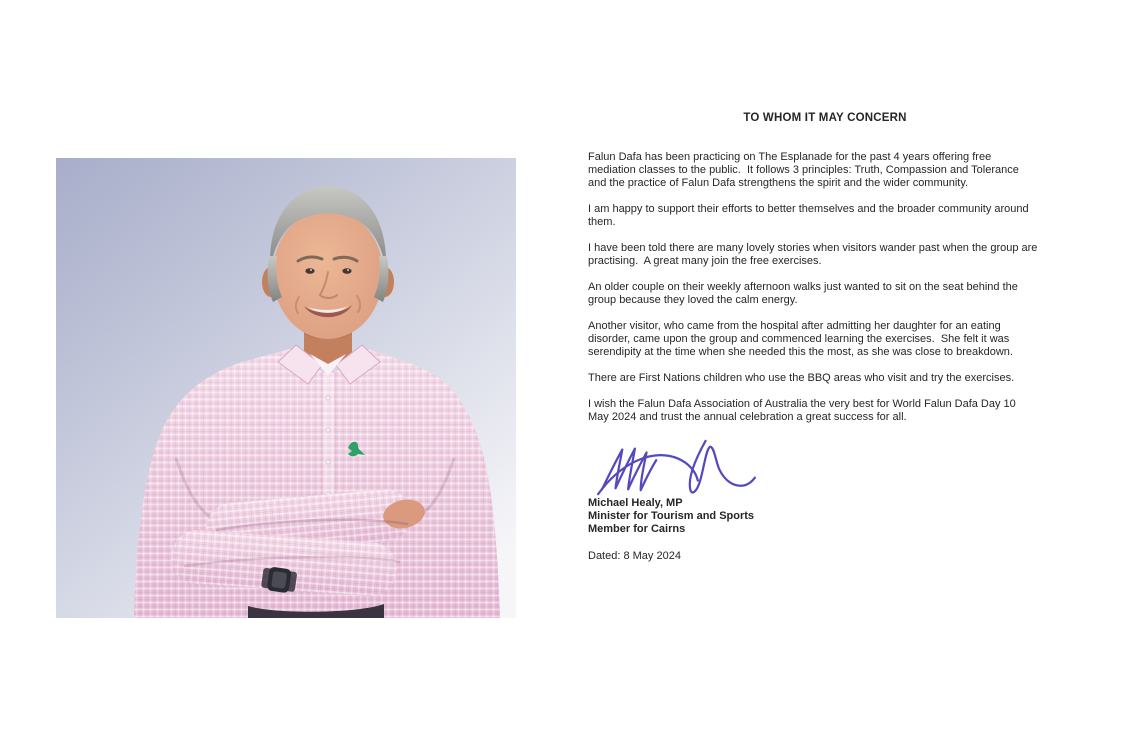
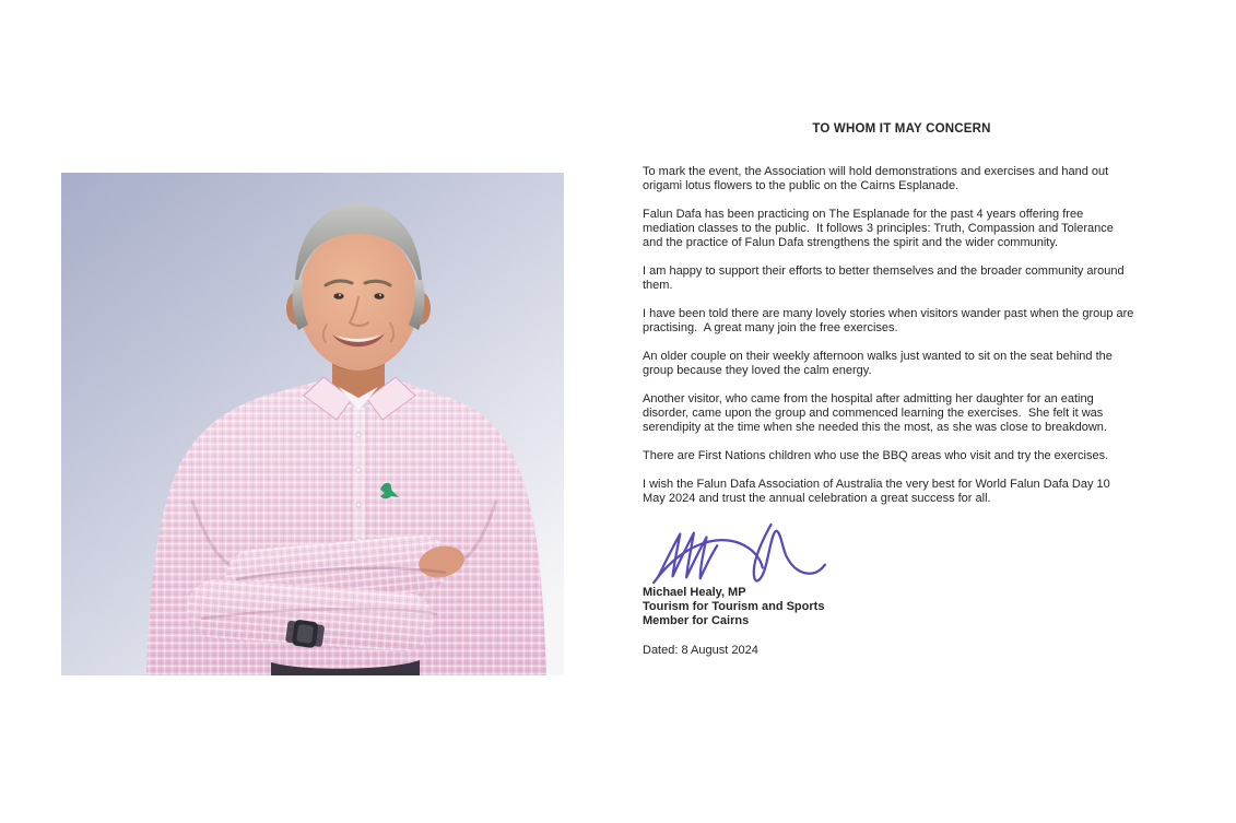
  TO WHOM IT MAY CONCERN
+ To mark the event, the Association will hold demonstrations and exercises and hand out
+ origami lotus flowers to the public on the Cairns Esplanade.
  Falun Dafa has been practicing on The Esplanade for the past 4 years offering free
  mediation classes to the public. It follows 3 principles: Truth, Compassion and Tolerance
  and the practice of Falun Dafa strengthens the spirit and the wider community.
  I am happy to support their efforts to better themselves and the broader community around
  them.
  I have been told there are many lovely stories when visitors wander past when the group are
  practising. A great many join the free exercises.
  An older couple on their weekly afternoon walks just wanted to sit on the seat behind the
  group because they loved the calm energy.
  Another visitor, who came from the hospital after admitting her daughter for an eating
  disorder, came upon the group and commenced learning the exercises. She felt it was
  serendipity at the time when she needed this the most, as she was close to breakdown.
  There are First Nations children who use the BBQ areas who visit and try the exercises.
  I wish the Falun Dafa Association of Australia the very best for World Falun Dafa Day 10
  May 2024 and trust the annual celebration a great success for all.
  Michael Healy, MP
- Minister for Tourism and Sports
+ Tourism for Tourism and Sports
  Member for Cairns
- Dated: 8 May 2024
+ Dated: 8 August 2024
